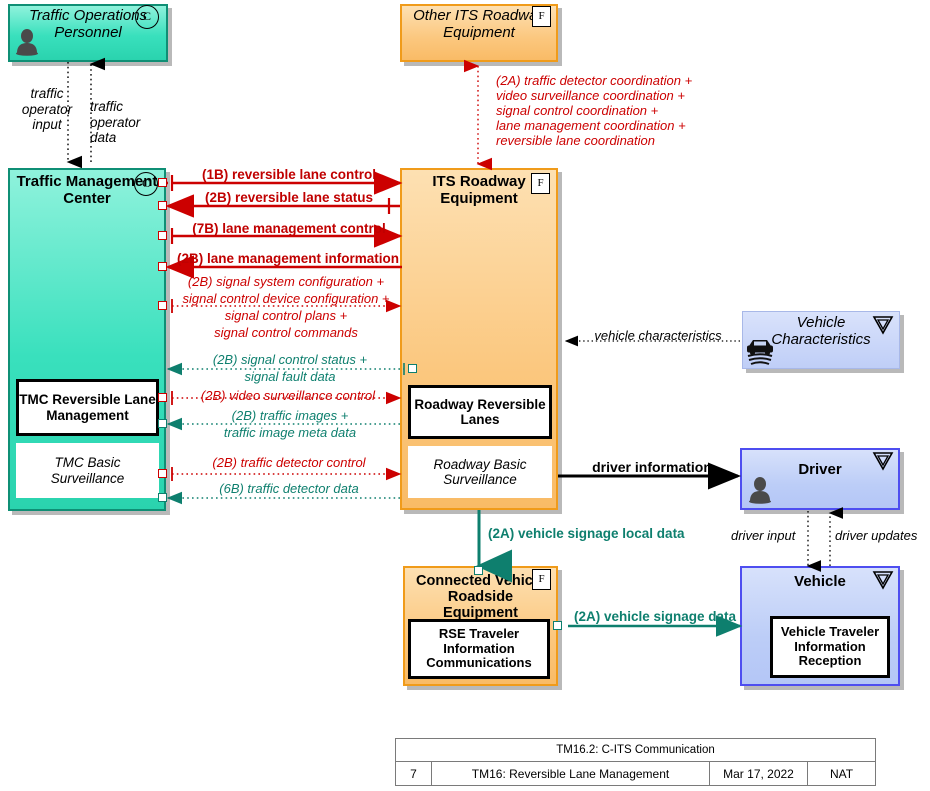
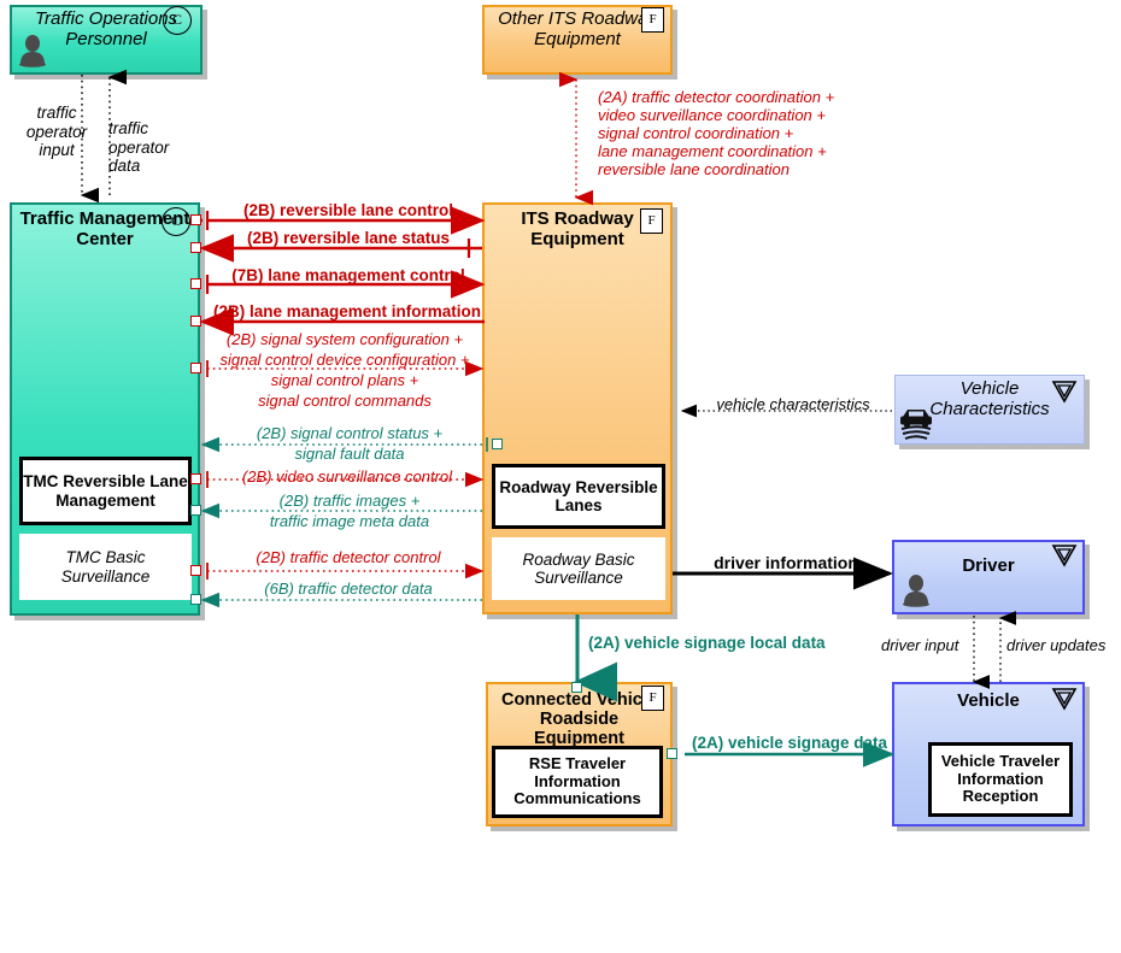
  Traffic Operations
  Personnel
  C
  Traffic Management
  Center
  C
  TMC Reversible Lane
  Management
  TMC Basic
  Surveillance
  Other ITS Roadw
  Equipment
  F
  ITS Roadway
  Equipment
  F
  Roadway Reversible
  Lanes
  Roadway Basic
  Surveillance
  Connected Vehic
  Roadside
  Equipment
  F
  RSE Traveler
  Information
  Communications
  Vehicle
  Characteristics
  Driver
  Vehicle
  Vehicle Traveler
  Information
  Reception
  traffic
  operator
  input
  traffic
  operator
  data
  (2A) traffic detector coordination +
  video surveillance coordination +
  signal control coordination +
  lane management coordination +
  reversible lane coordination
- (1B) reversible lane control
+ (2B) reversible lane control
  (2B) reversible lane status
  (7B) lane management control
  (2B) lane management information
  (2B) signal system configuration +
  signal control device configuration +
  signal control plans +
  signal control commands
  (2B) signal control status +
  signal fault data
  (2B) video surveillance control
  (2B) traffic images +
  traffic image meta data
  (2B) traffic detector control
  (6B) traffic detector data
  vehicle characteristics
  driver information
  (2A) vehicle signage local data
  (2A) vehicle signage data
  driver input
  driver updates
- TM16.2: C-ITS Communication
- 7
- TM16: Reversible Lane Management
- Mar 17, 2022
- NAT
